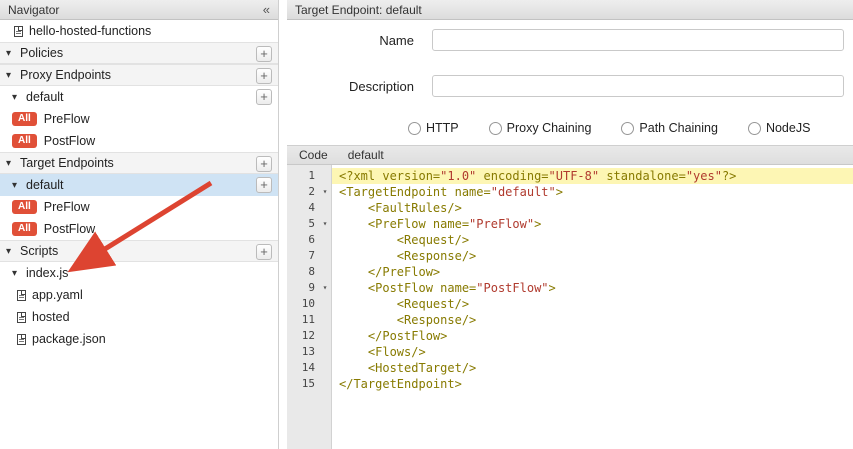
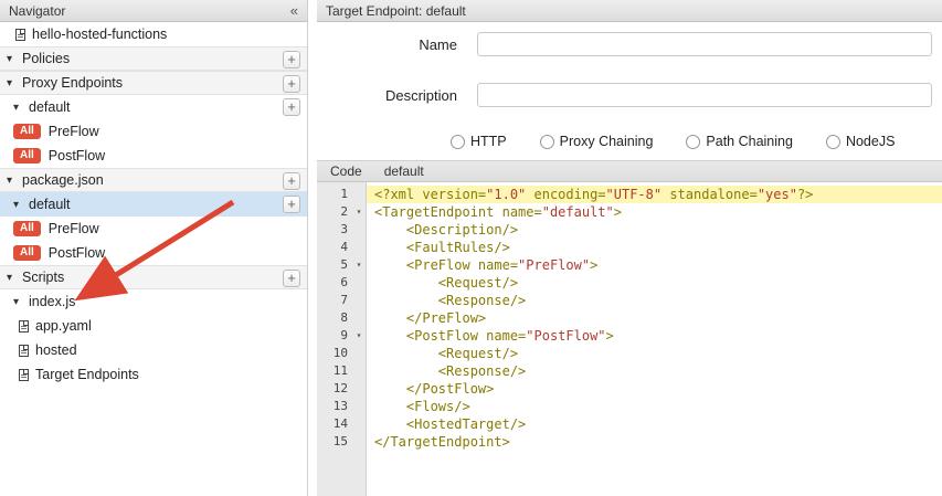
  Navigator
  «
  hello-hosted-functions
  ▾
  Policies
  +
  ▾
  Proxy Endpoints
  +
  ▾
  default
  +
  All
  PreFlow
  All
  PostFlow
  ▾
- Target Endpoints
+ package.json
  +
  ▾
  default
  +
  All
  PreFlow
  All
  PostFlow
  ▾
  Scripts
  +
  ▾
  index.js
  app.yaml
  hosted
- package.json
+ Target Endpoints
  Target Endpoint: default
  Name
  Description
  HTTP
  Proxy Chaining
  Path Chaining
  NodeJS
  Code
  default
  1
  <?xml version="1.0" encoding="UTF-8" standalone="yes"?>
  2
  ▾
  <TargetEndpoint name="default">
+ 3
+ <Description/>
  4
  <FaultRules/>
  5
  ▾
  <PreFlow name="PreFlow">
  6
  <Request/>
  7
  <Response/>
  8
  </PreFlow>
  9
  ▾
  <PostFlow name="PostFlow">
  10
  <Request/>
  11
  <Response/>
  12
  </PostFlow>
  13
  <Flows/>
  14
  <HostedTarget/>
  15
  </TargetEndpoint>
